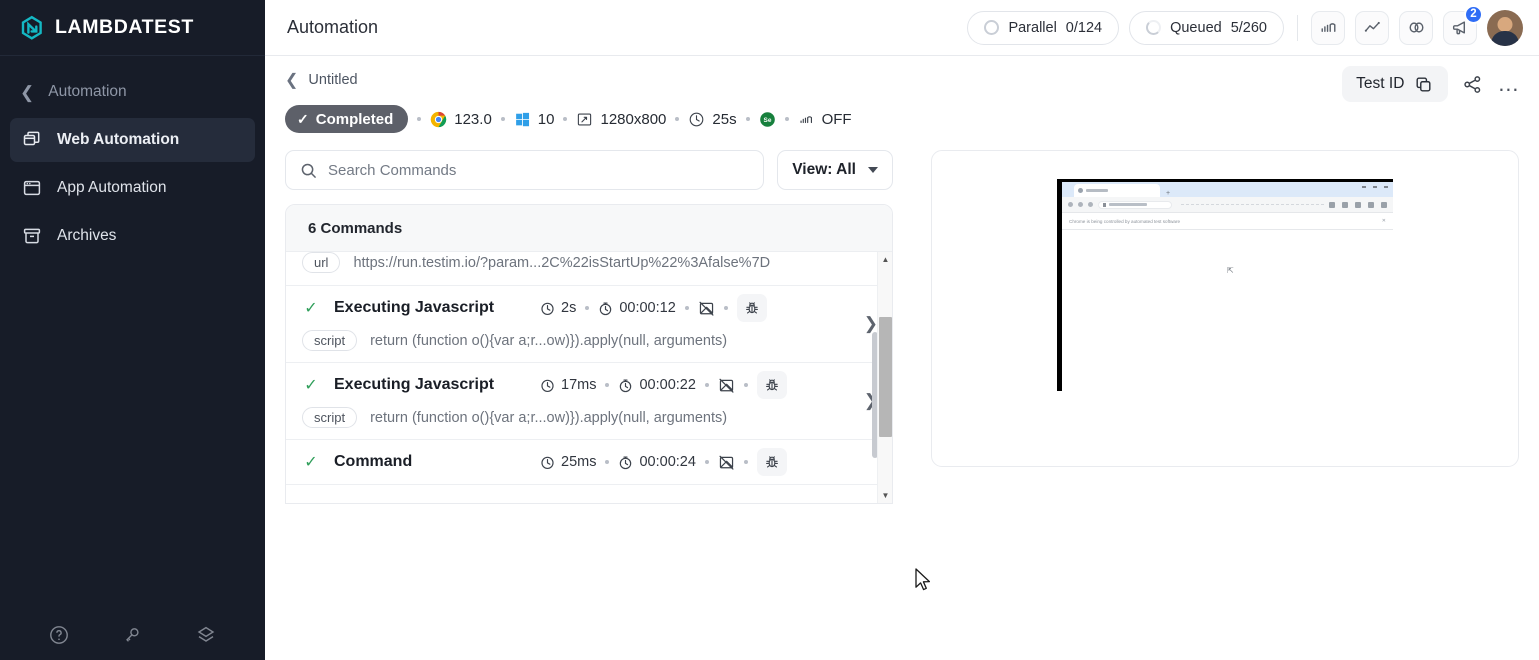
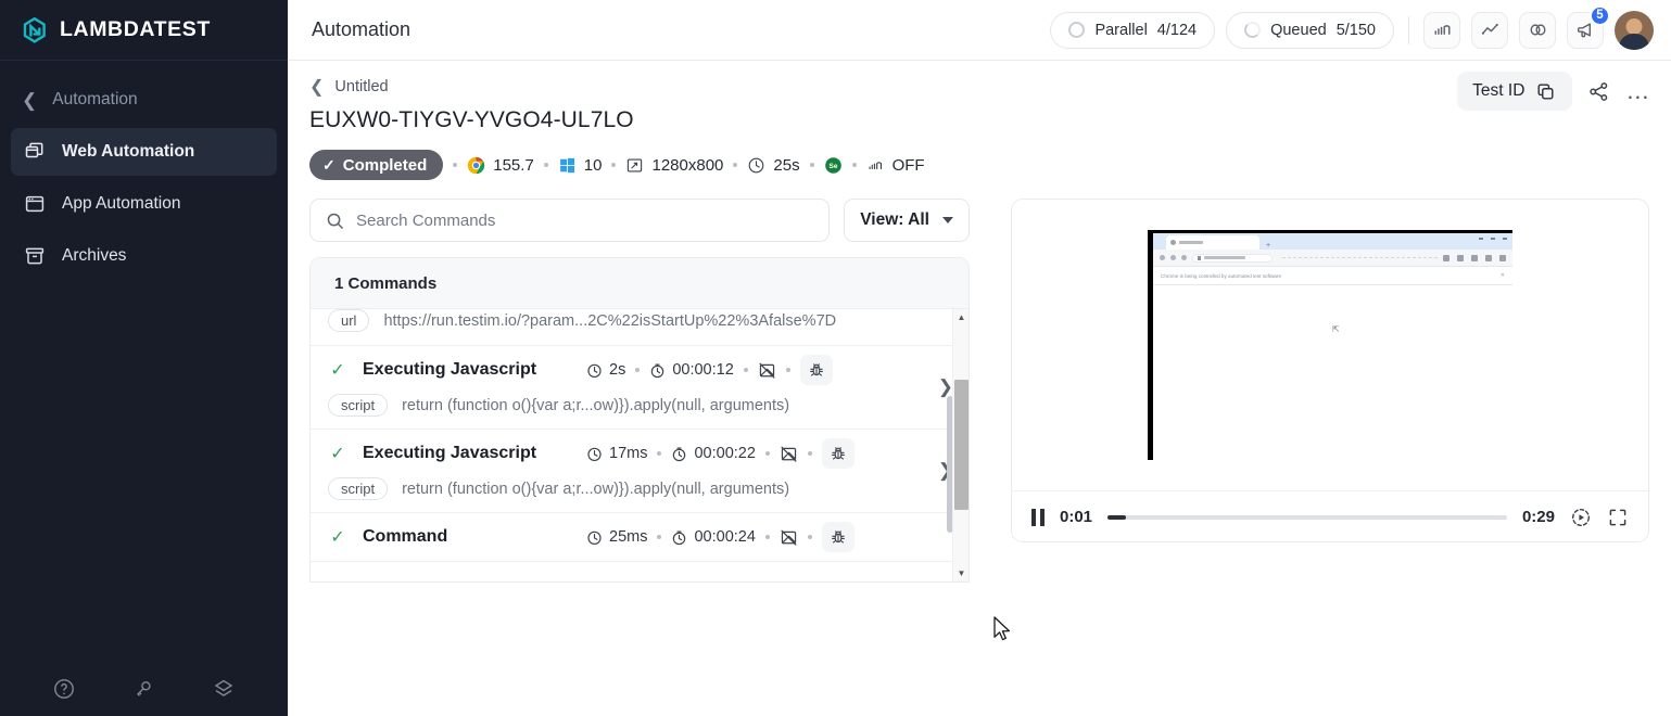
  LAMBDATEST
  ❮
  Automation
  Web Automation
  App Automation
  Archives
  Automation
  Parallel
- 0/124
+ 4/124
  Queued
- 5/260
+ 5/150
- 2
+ 5
  ❮
  Untitled
+ EUXW0-TIYGV-YVGO4-UL7LO
  ✓
  Completed
- 123.0
+ 155.7
  10
  1280x800
  25s
  OFF
  Test ID
  …
  Search Commands
  View: All
- 6 Commands
+ 1 Commands
  url
  https://run.testim.io/?param...2C%22isStartUp%22%3Afalse%7D
  ✓
  Executing Javascript
  2s
  00:00:12
  script
  return (function o(){var a;r...ow)}).apply(null, arguments)
  ❯
  ✓
  Executing Javascript
  17ms
  00:00:22
  script
  return (function o(){var a;r...ow)}).apply(null, arguments)
  ❯
  ✓
  Command
  25ms
  00:00:24
  ▲
  ▼
  ⇱
+ 0:01
+ 0:29
